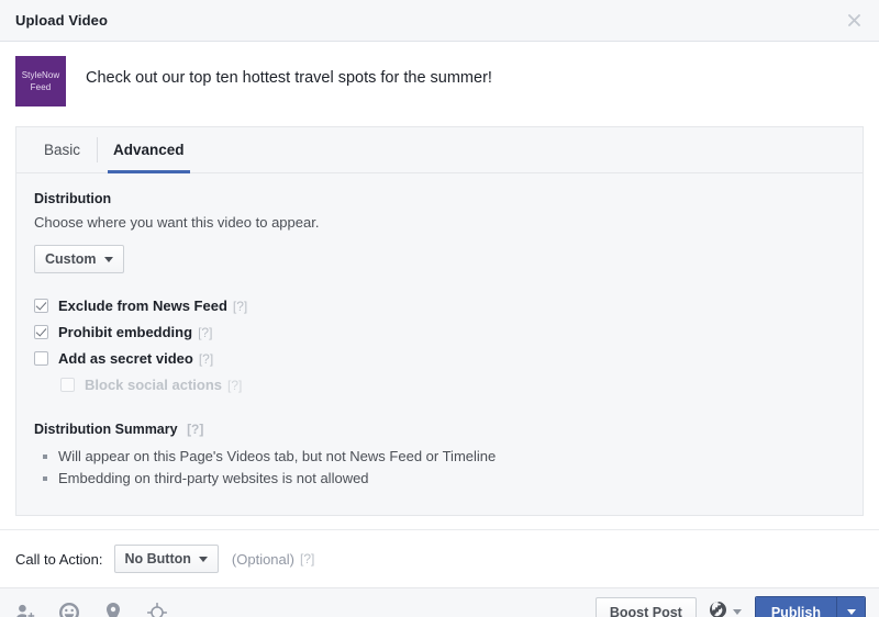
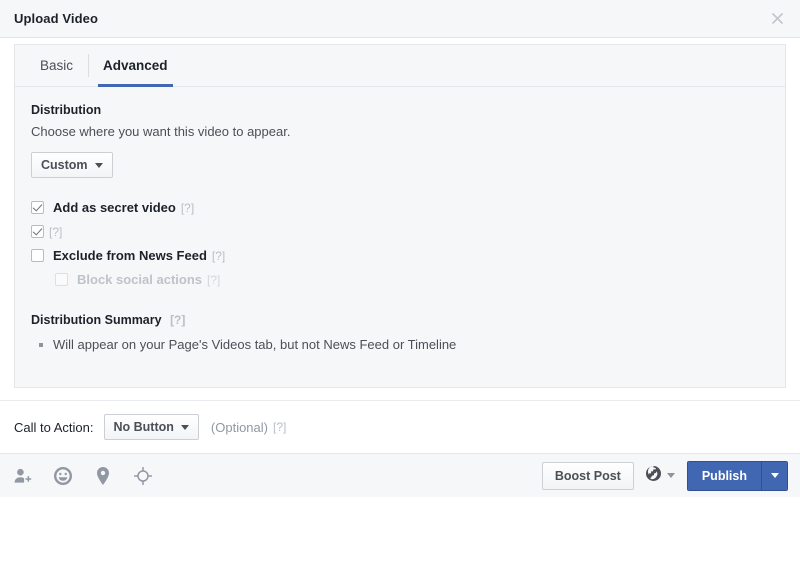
  Upload Video
- StyleNow
- Feed
- Check out our top ten hottest travel spots for the summer!
  Basic
  Advanced
  Distribution
  Choose where you want this video to appear.
  Custom
- Exclude from News Feed
+ Add as secret video
  [?]
- Prohibit embedding
  [?]
- Add as secret video
+ Exclude from News Feed
  [?]
  Block social actions
  [?]
  Distribution Summary [?]
- Will appear on this Page's Videos tab, but not News Feed or Timeline
+ Will appear on your Page's Videos tab, but not News Feed or Timeline
- Embedding on third-party websites is not allowed
  Call to Action:
  No Button
  (Optional)
  [?]
  Boost Post
  Publish
